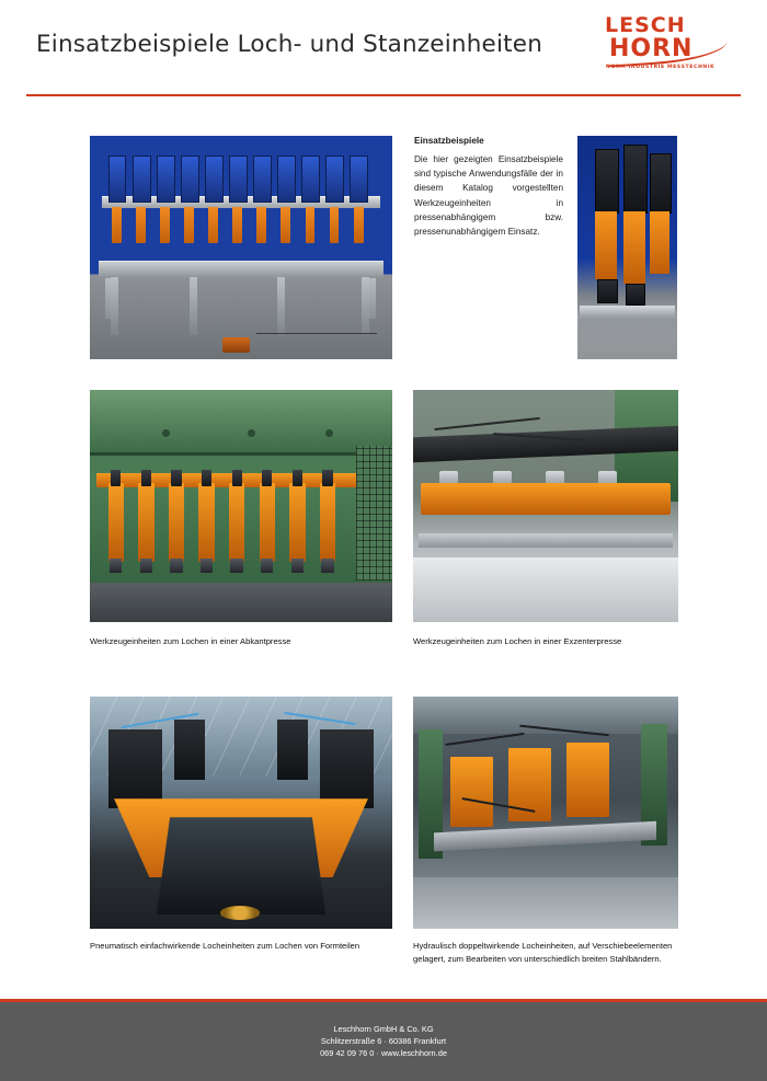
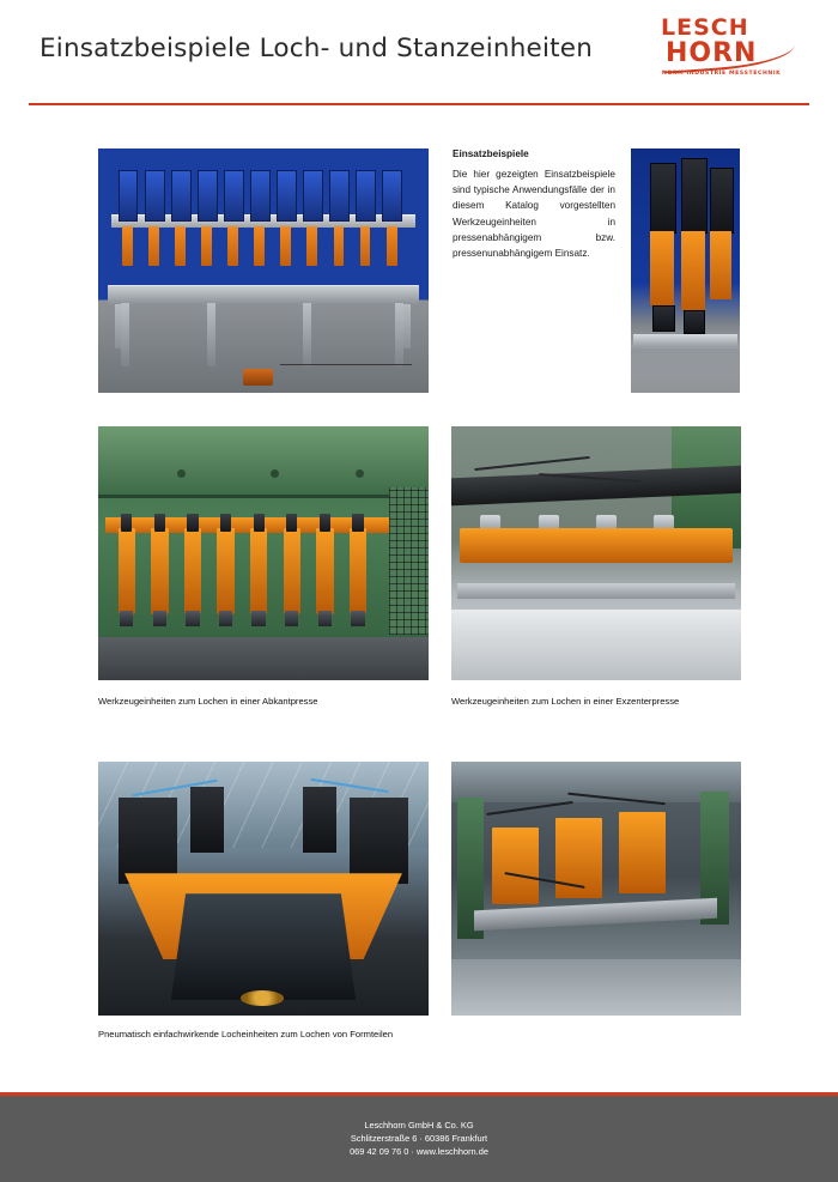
  Einsatzbeispiele Loch- und Stanzeinheiten
  LESCH
  HORN
  Einsatzbeispiele
  Die hier gezeigten Einsatzbeispiele sind typische Anwendungsfälle der in diesem Katalog vorgestellten Werkzeugeinheiten in pressenabhängigem bzw. pressenunabhängigem Einsatz.
  Werkzeugeinheiten zum Lochen in einer Abkantpresse
  Werkzeugeinheiten zum Lochen in einer Exzenterpresse
  Pneumatisch einfachwirkende Locheinheiten zum Lochen von Formteilen
- Hydraulisch doppeltwirkende Locheinheiten, auf Verschiebeelementen gelagert, zum Bearbeiten von unterschiedlich breiten Stahlbändern.
  Leschhorn GmbH & Co. KG
  Schlitzerstraße 6 · 60386 Frankfurt
  069 42 09 76 0 · www.leschhorn.de
